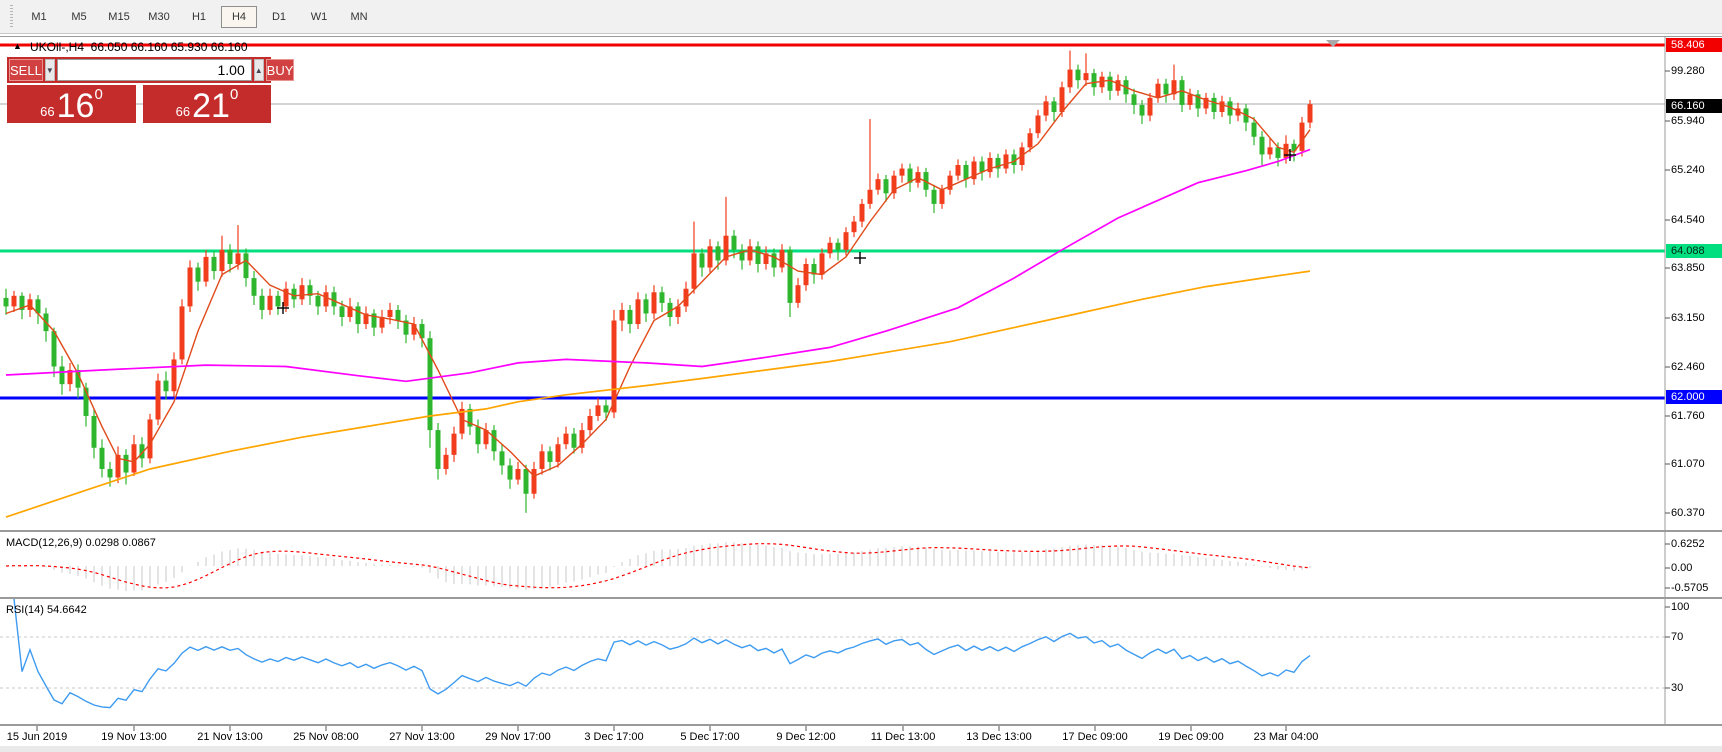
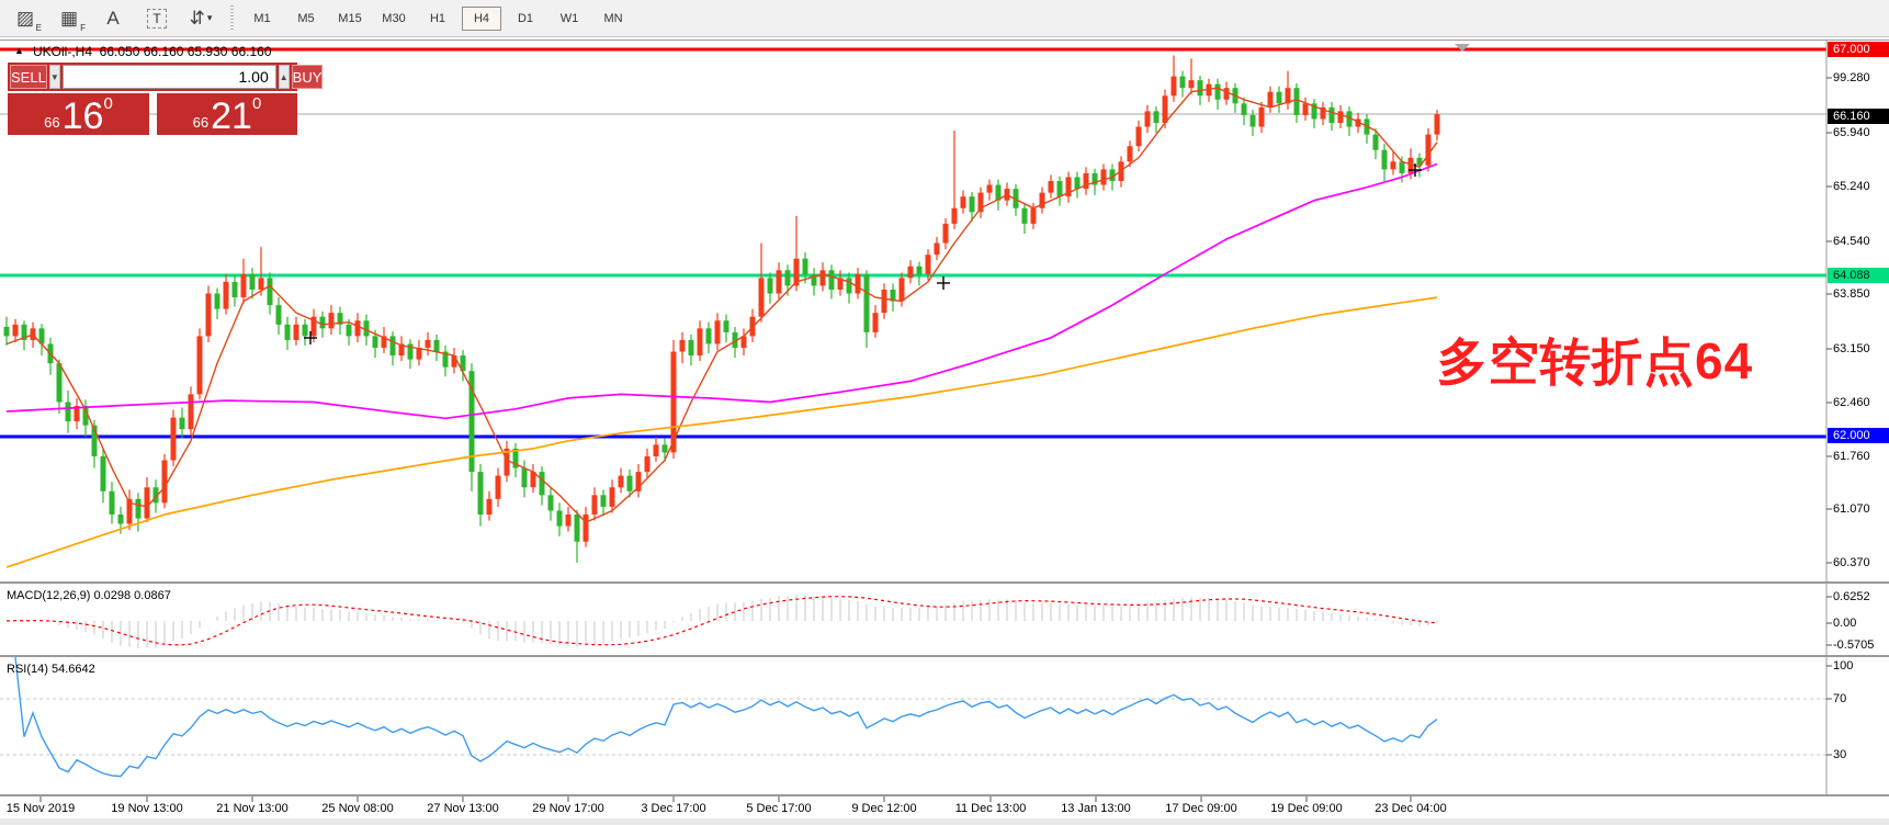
+ ▨
+ E
+ ▦
+ F
+ A
+ T
+ ⇵
+ ▾
  M1
  M5
  M15
  M30
  H1
  H4
  D1
  W1
  MN
  ▲
  UKOil-,H4 66.050 66.160 65.930 66.160
  SELL
  ▼
  1.00
  ▲
  BUY
  66
  16
  0
  66
  21
  0
+ 多空转折点64
  MACD(12,26,9) 0.0298 0.0867
  RSI(14) 54.6642
- 58.406
+ 67.000
  99.280
  66.160
  65.940
  65.240
  64.540
  64.088
  63.850
  63.150
  62.460
  62.000
  61.760
  61.070
  60.370
  0.6252
  0.00
  -0.5705
  100
  70
  30
- 15 Jun 2019
+ 15 Nov 2019
  19 Nov 13:00
  21 Nov 13:00
  25 Nov 08:00
  27 Nov 13:00
  29 Nov 17:00
  3 Dec 17:00
  5 Dec 17:00
  9 Dec 12:00
  11 Dec 13:00
- 13 Dec 13:00
+ 13 Jan 13:00
  17 Dec 09:00
  19 Dec 09:00
- 23 Mar 04:00
+ 23 Dec 04:00
